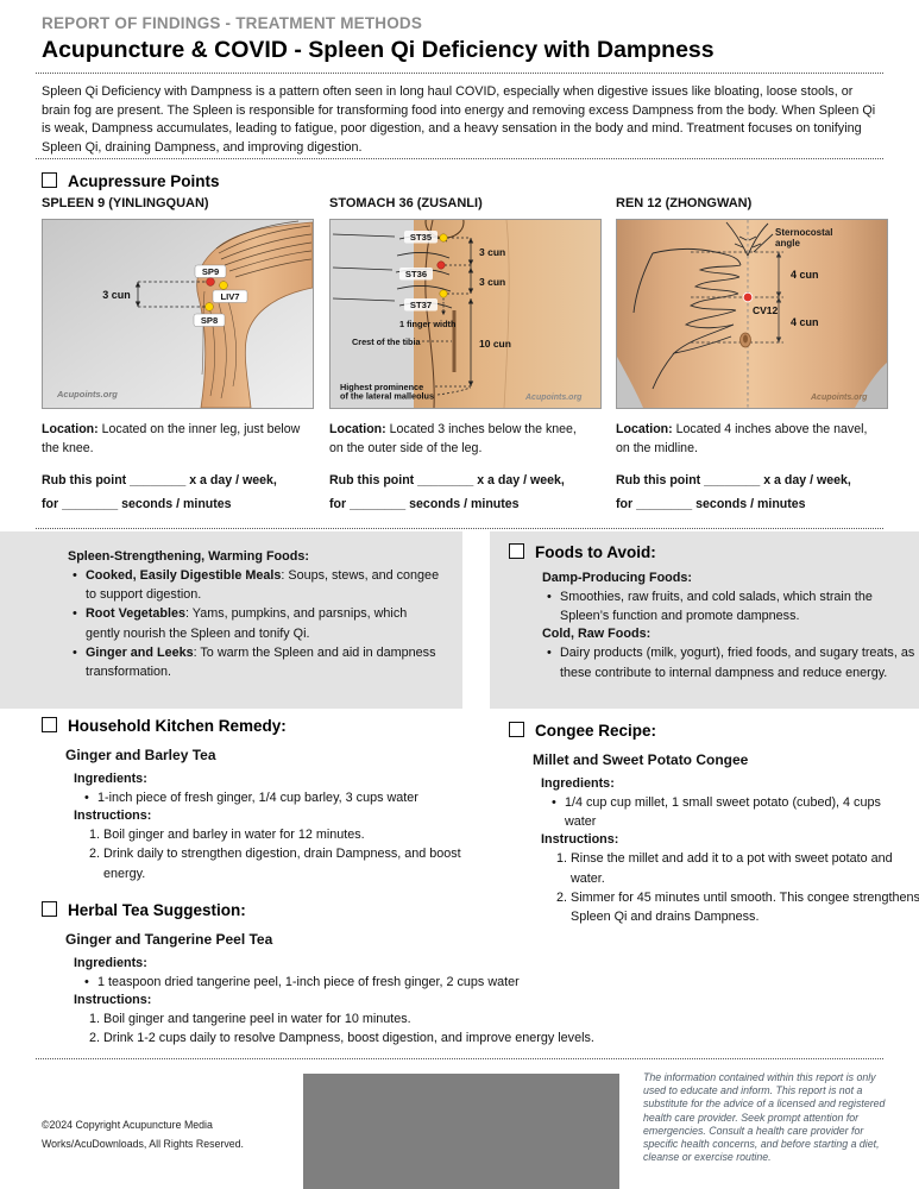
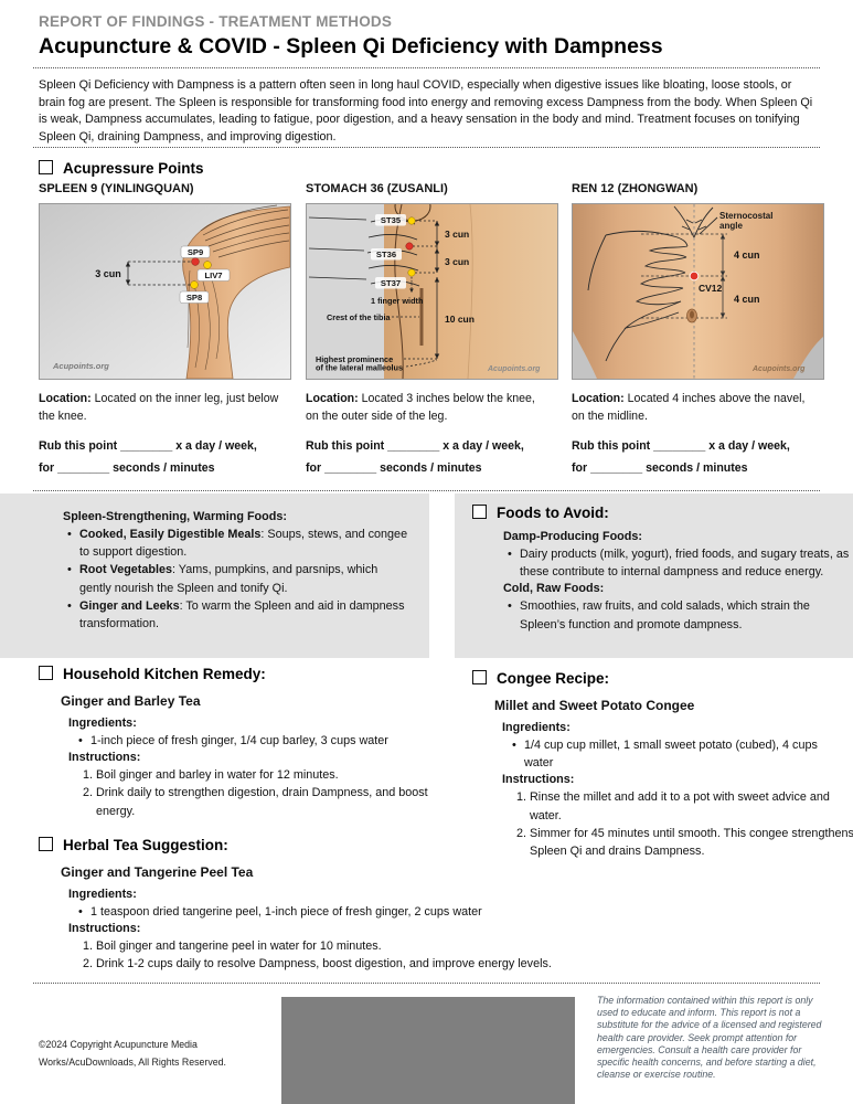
  REPORT OF FINDINGS - TREATMENT METHODS
  Acupuncture & COVID - Spleen Qi Deficiency with Dampness
  Spleen Qi Deficiency with Dampness is a pattern often seen in long haul COVID, especially when digestive issues like bloating, loose stools, or brain fog are present. The Spleen is responsible for transforming food into energy and removing excess Dampness from the body. When Spleen Qi is weak, Dampness accumulates, leading to fatigue, poor digestion, and a heavy sensation in the body and mind. Treatment focuses on tonifying Spleen Qi, draining Dampness, and improving digestion.
  Acupressure Points
  SPLEEN 9 (YINLINGQUAN)
  3 cun
  SP9
  LIV7
  SP8
  Acupoints.org
  Location: Located on the inner leg, just below the knee.
  Rub this point ________ x a day / week,
  for ________ seconds / minutes
  STOMACH 36 (ZUSANLI)
  ST35
  ST36
  ST37
  3 cun
  3 cun
  10 cun
  1 finger width
  Crest of the tibia
  Highest prominence
  of the lateral malleolus
  Location: Located 3 inches below the knee, on the outer side of the leg.
  Rub this point ________ x a day / week,
  for ________ seconds / minutes
  REN 12 (ZHONGWAN)
  Sternocostal
  angle
  4 cun
  4 cun
  CV12
  Location: Located 4 inches above the navel, on the midline.
  Rub this point ________ x a day / week,
  for ________ seconds / minutes
  Spleen-Strengthening, Warming Foods:
  Cooked, Easily Digestible Meals: Soups, stews, and congee to support digestion.
  Root Vegetables: Yams, pumpkins, and parsnips, which gently nourish the Spleen and tonify Qi.
  Ginger and Leeks: To warm the Spleen and aid in dampness transformation.
  Foods to Avoid:
  Damp-Producing Foods:
- Smoothies, raw fruits, and cold salads, which strain the Spleen’s function and promote dampness.
+ Dairy products (milk, yogurt), fried foods, and sugary treats, as these contribute to internal dampness and reduce energy.
  Cold, Raw Foods:
- Dairy products (milk, yogurt), fried foods, and sugary treats, as these contribute to internal dampness and reduce energy.
+ Smoothies, raw fruits, and cold salads, which strain the Spleen’s function and promote dampness.
  Household Kitchen Remedy:
  Ginger and Barley Tea
  Ingredients:
  1-inch piece of fresh ginger, 1/4 cup barley, 3 cups water
  Instructions:
  Boil ginger and barley in water for 12 minutes.
  Drink daily to strengthen digestion, drain Dampness, and boost energy.
  Congee Recipe:
  Millet and Sweet Potato Congee
  Ingredients:
  1/4 cup cup millet, 1 small sweet potato (cubed), 4 cups water
  Instructions:
- Rinse the millet and add it to a pot with sweet potato and water.
+ Rinse the millet and add it to a pot with sweet advice and water.
  Simmer for 45 minutes until smooth. This congee strengthens Spleen Qi and drains Dampness.
  Herbal Tea Suggestion:
  Ginger and Tangerine Peel Tea
  Ingredients:
  1 teaspoon dried tangerine peel, 1-inch piece of fresh ginger, 2 cups water
  Instructions:
  Boil ginger and tangerine peel in water for 10 minutes.
  Drink 1-2 cups daily to resolve Dampness, boost digestion, and improve energy levels.
  ©2024 Copyright Acupuncture Media Works/AcuDownloads, All Rights Reserved.
  The information contained within this report is only used to educate and inform. This report is not a substitute for the advice of a licensed and registered health care provider. Seek prompt attention for emergencies. Consult a health care provider for specific health concerns, and before starting a diet, cleanse or exercise routine.
